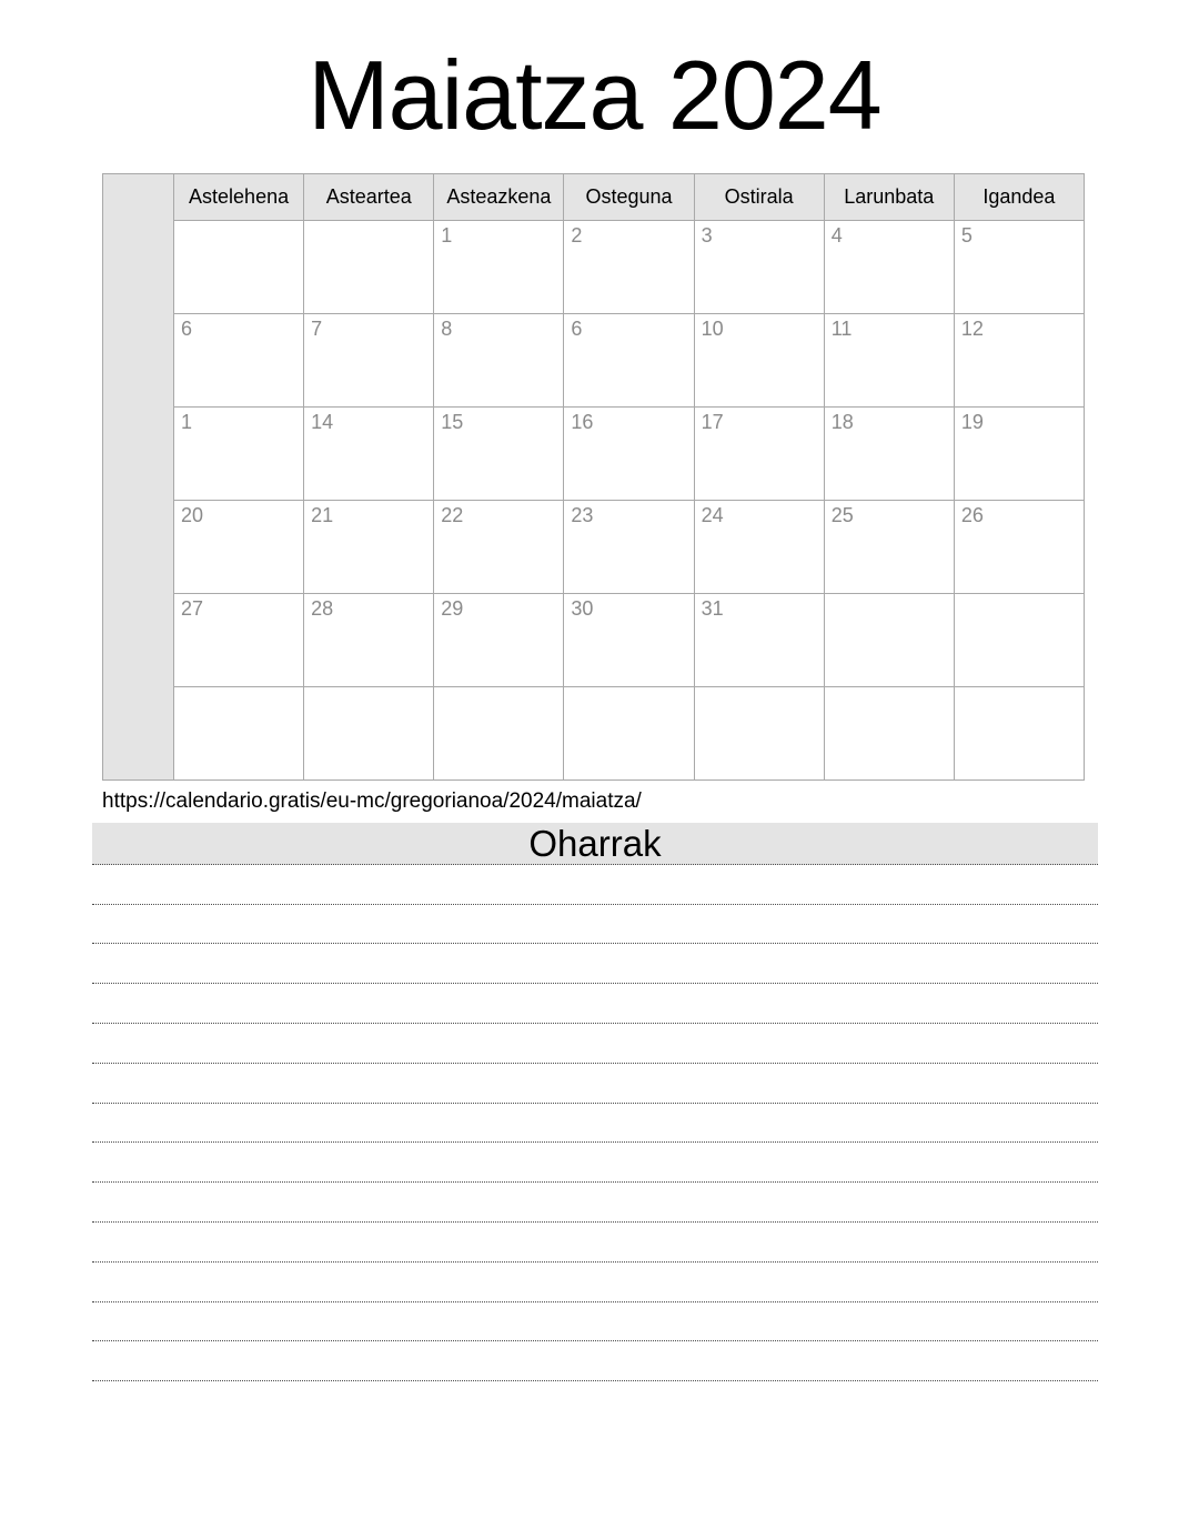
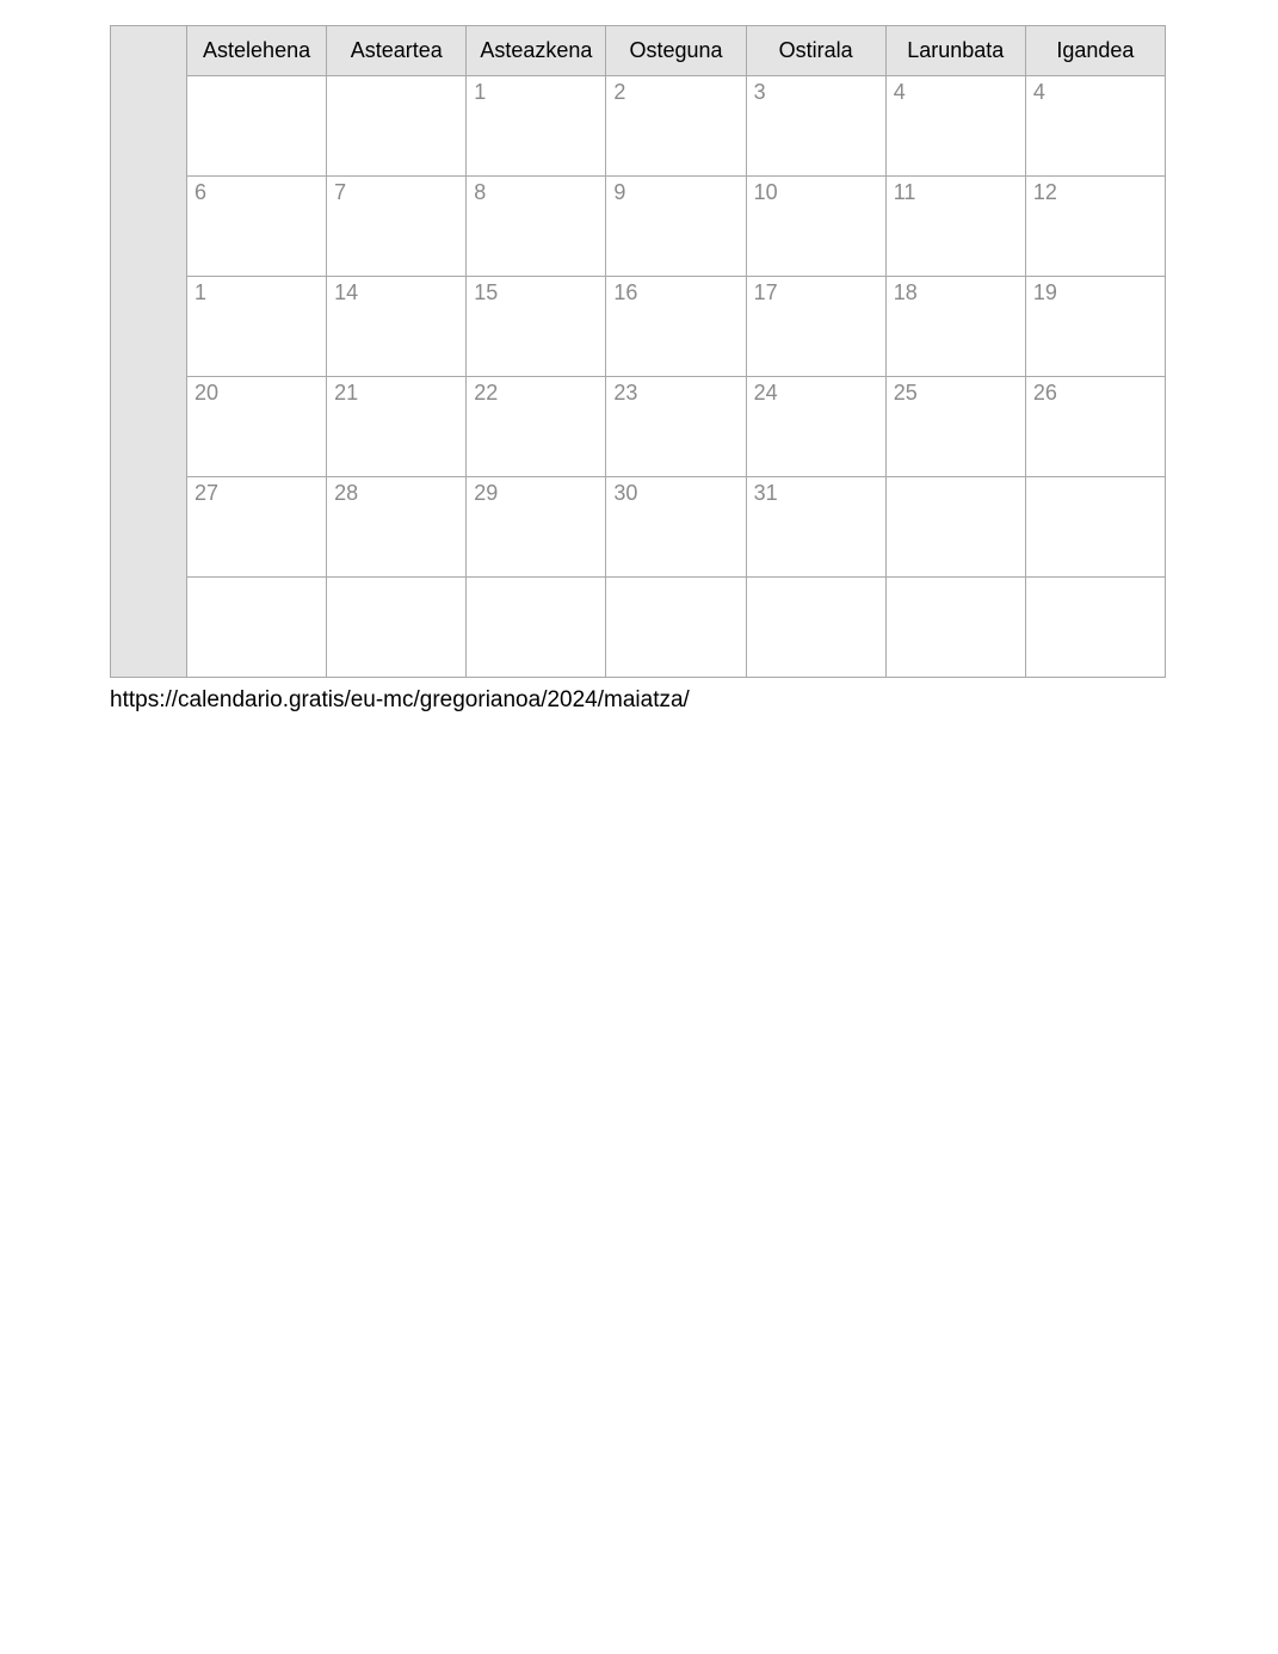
- Maiatza 2024
  	Astelehena	Asteartea	Asteazkena	Osteguna	Ostirala	Larunbata	Igandea
- 		1	2	3	4	5
+ 		1	2	3	4	4
- 6	7	8	6	10	11	12
+ 6	7	8	9	10	11	12
  1	14	15	16	17	18	19
  20	21	22	23	24	25	26
  27	28	29	30	31
  https://calendario.gratis/eu-mc/gregorianoa/2024/maiatza/
- Oharrak
